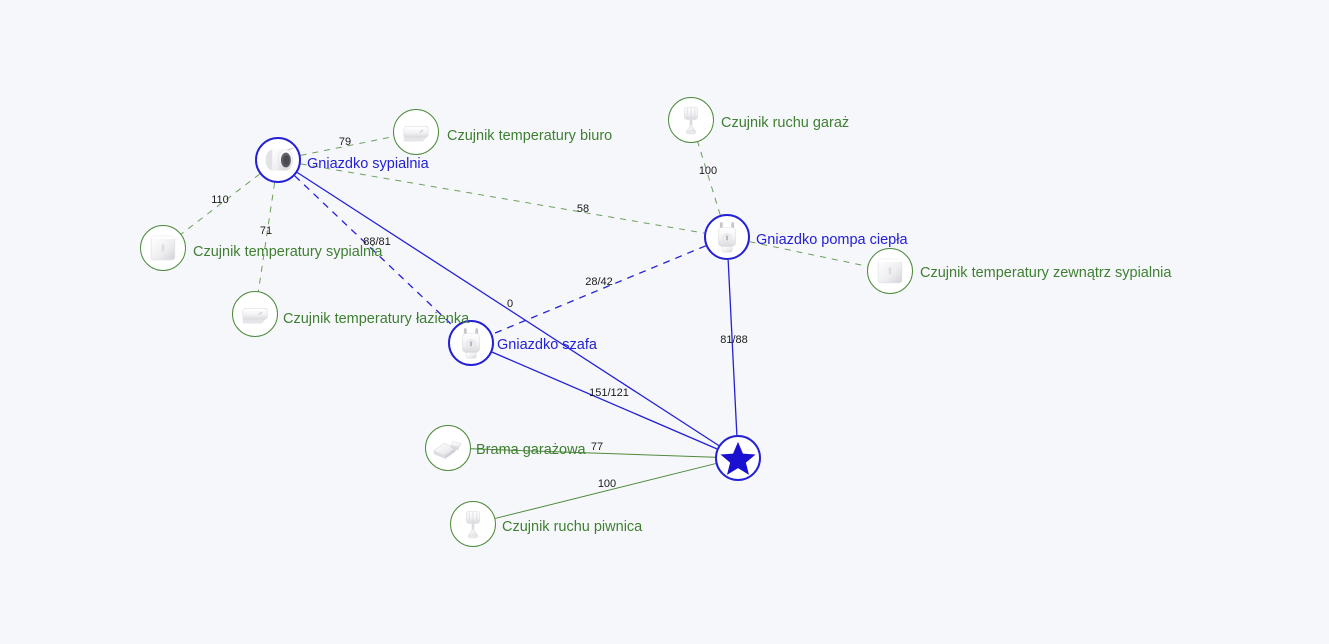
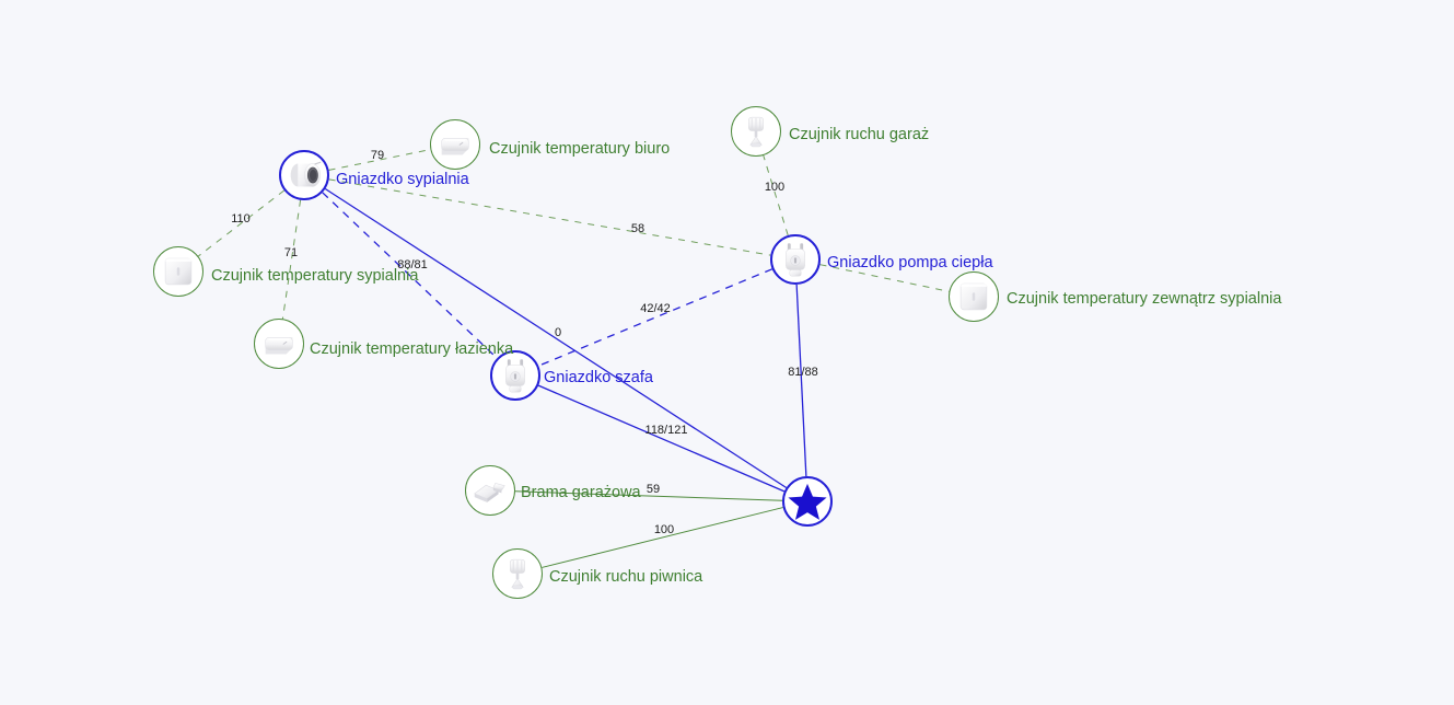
  79
  110
  71
  58
  88/81
  0
  100
- 28/42
+ 42/42
  81/88
- 151/121
+ 118/121
- 77
+ 59
  100
  Gniazdko sypialnia
  Gniazdko pompa ciepła
  Gniazdko szafa
  Czujnik temperatury biuro
  Czujnik temperatury sypialnia
  Czujnik temperatury łazienka
  Czujnik temperatury zewnątrz sypialnia
  Czujnik ruchu garaż
  Czujnik ruchu piwnica
  Brama garażowa
